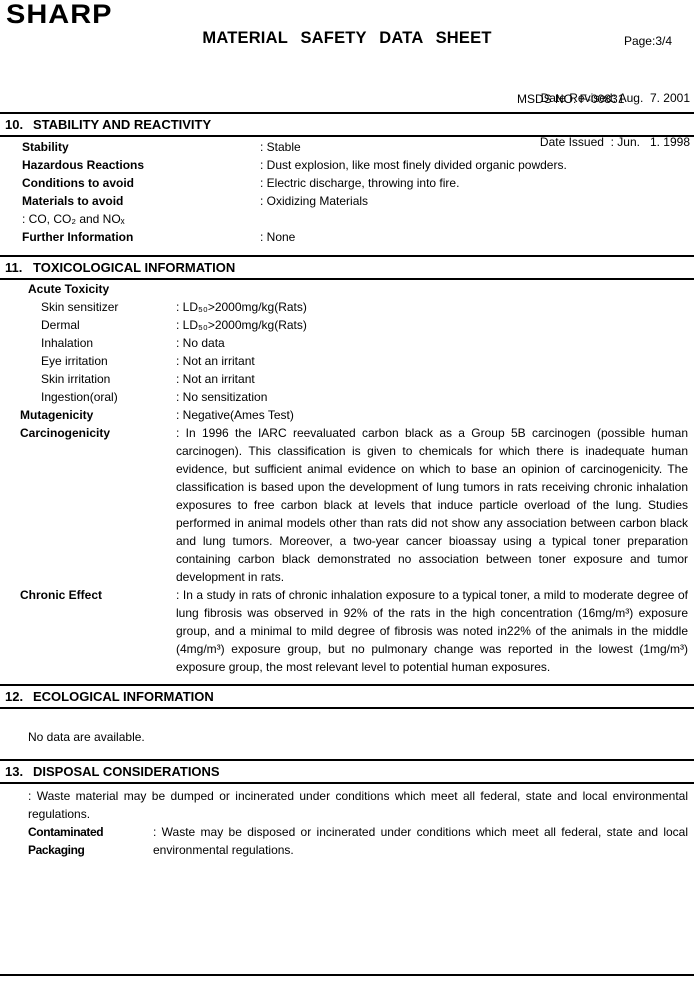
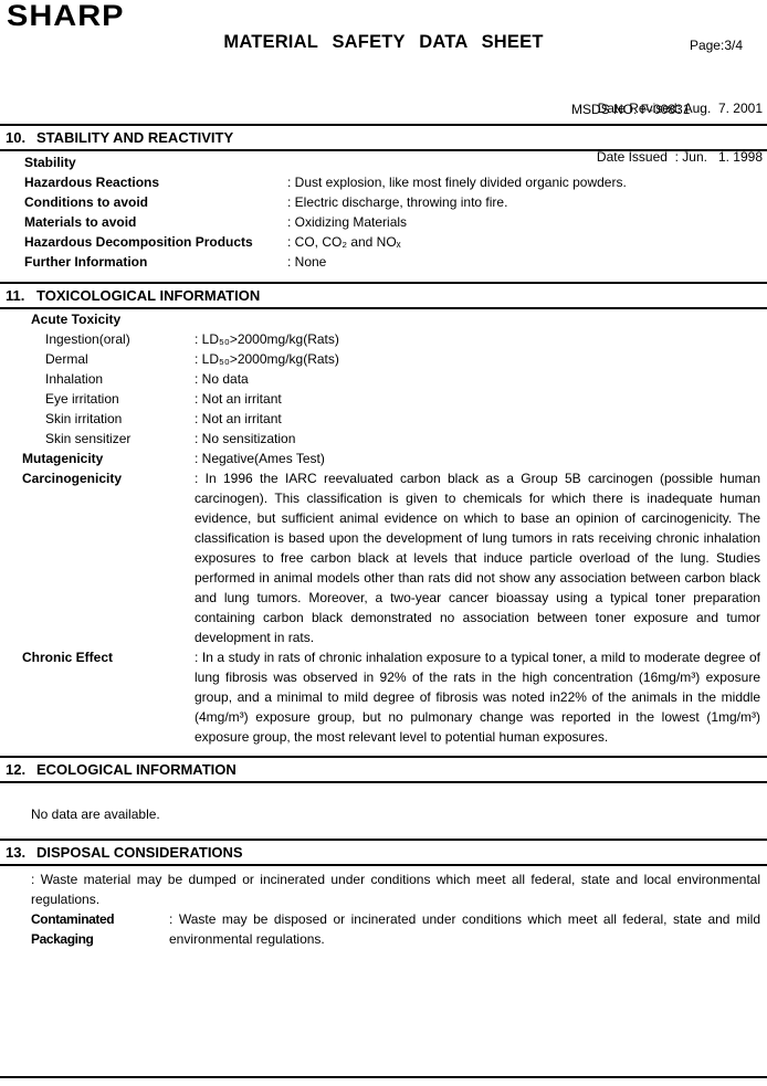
  SHARP
  MATERIAL SAFETY DATA SHEET
  Page:3/4
  Date Revised: Aug. 7. 2001
  Date Issued : Jun. 1. 1998
  MSDS NO. F-00831
  10.
  STABILITY AND REACTIVITY
  Stability
- : Stable
  Hazardous Reactions
  : Dust explosion, like most finely divided organic powders.
  Conditions to avoid
  : Electric discharge, throwing into fire.
  Materials to avoid
  : Oxidizing Materials
+ Hazardous Decomposition Products
  : CO, CO₂ and NOₓ
  Further Information
  : None
  11.
  TOXICOLOGICAL INFORMATION
  Acute Toxicity
- Skin sensitizer
+ Ingestion(oral)
  : LD₅₀>2000mg/kg(Rats)
  Dermal
  : LD₅₀>2000mg/kg(Rats)
  Inhalation
  : No data
  Eye irritation
  : Not an irritant
  Skin irritation
  : Not an irritant
- Ingestion(oral)
+ Skin sensitizer
  : No sensitization
  Mutagenicity
  : Negative(Ames Test)
  Carcinogenicity
  : In 1996 the IARC reevaluated carbon black as a Group 5B carcinogen (possible human carcinogen). This classification is given to chemicals for which there is inadequate human evidence, but sufficient animal evidence on which to base an opinion of carcinogenicity. The classification is based upon the development of lung tumors in rats receiving chronic inhalation exposures to free carbon black at levels that induce particle overload of the lung. Studies performed in animal models other than rats did not show any association between carbon black and lung tumors. Moreover, a two-year cancer bioassay using a typical toner preparation containing carbon black demonstrated no association between toner exposure and tumor development in rats.
  Chronic Effect
  : In a study in rats of chronic inhalation exposure to a typical toner, a mild to moderate degree of lung fibrosis was observed in 92% of the rats in the high concentration (16mg/m³) exposure group, and a minimal to mild degree of fibrosis was noted in22% of the animals in the middle (4mg/m³) exposure group, but no pulmonary change was reported in the lowest (1mg/m³) exposure group, the most relevant level to potential human exposures.
  12.
  ECOLOGICAL INFORMATION
  No data are available.
  13.
  DISPOSAL CONSIDERATIONS
  : Waste material may be dumped or incinerated under conditions which meet all federal, state and local environmental regulations.
  Contaminated Packaging
- : Waste may be disposed or incinerated under conditions which meet all federal, state and local environmental regulations.
+ : Waste may be disposed or incinerated under conditions which meet all federal, state and mild environmental regulations.
